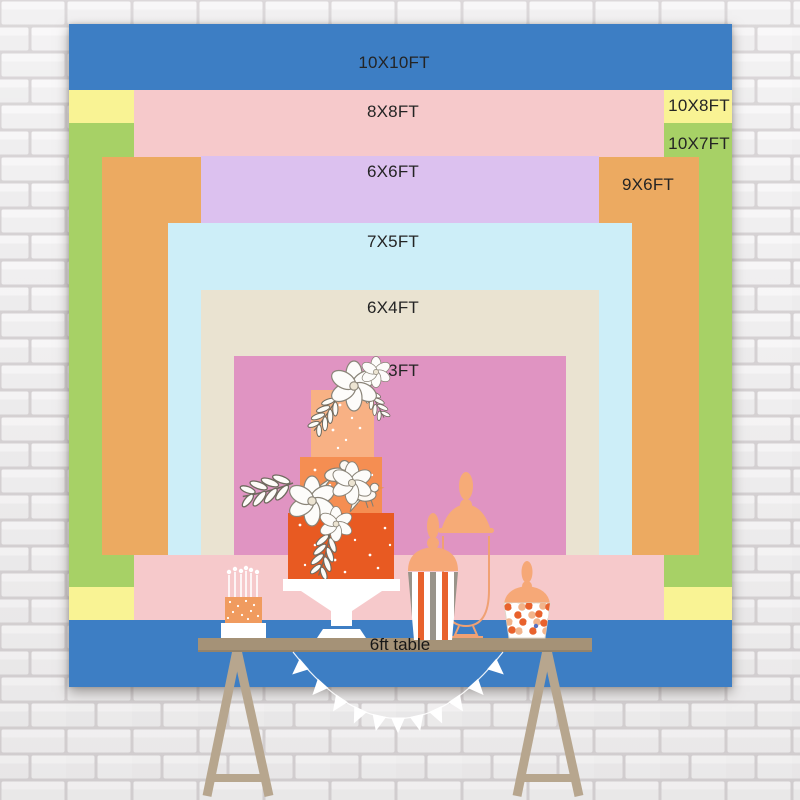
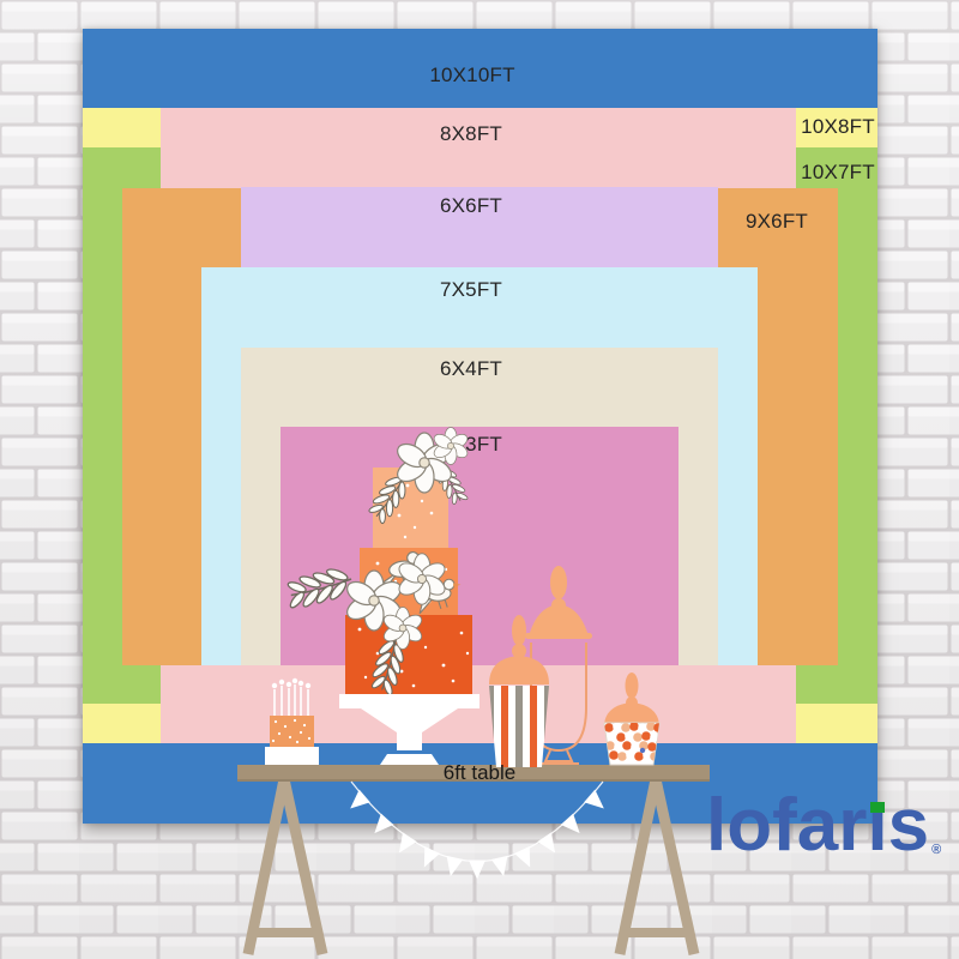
  10X10FT
  10X8FT
  10X7FT
  8X8FT
  9X6FT
  6X6FT
  7X5FT
  6X4FT
  6ft table
+ lofar
+ ı
+ s
+ ®
